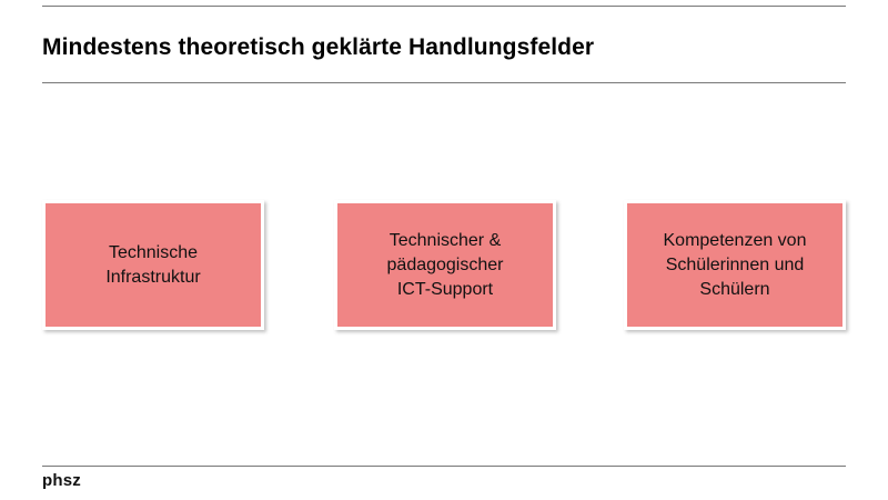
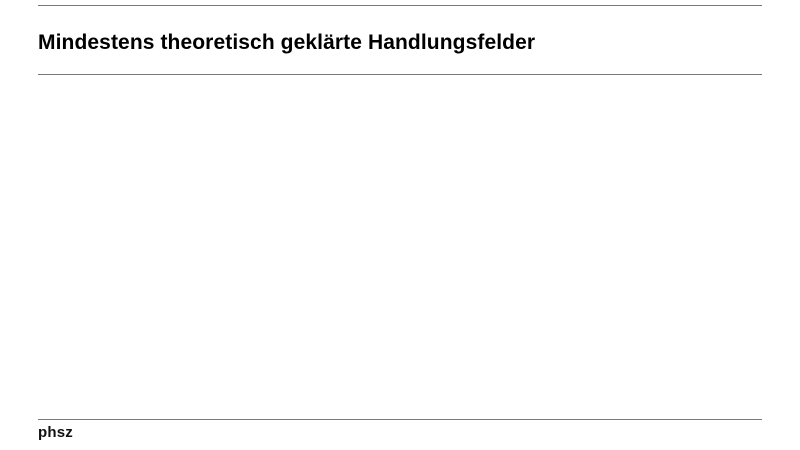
  Mindestens theoretisch geklärte Handlungsfelder
- Technische
- Infrastruktur
- Technischer &
- pädagogischer
- ICT-Support
- Kompetenzen von
- Schülerinnen und
- Schülern
  phsz
